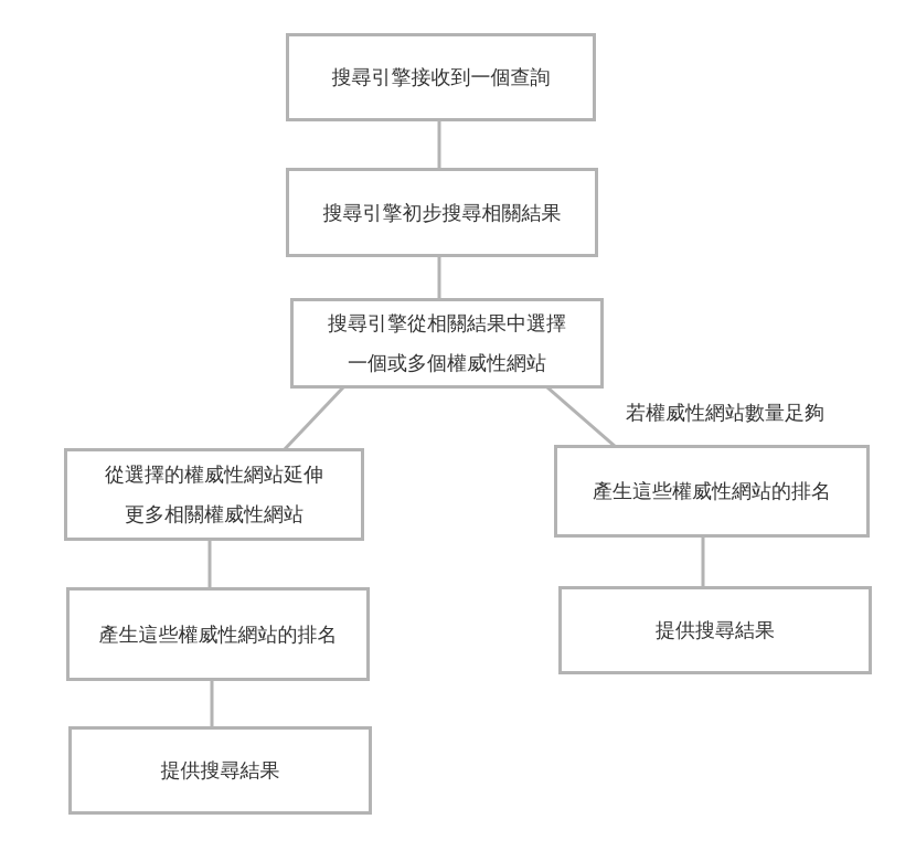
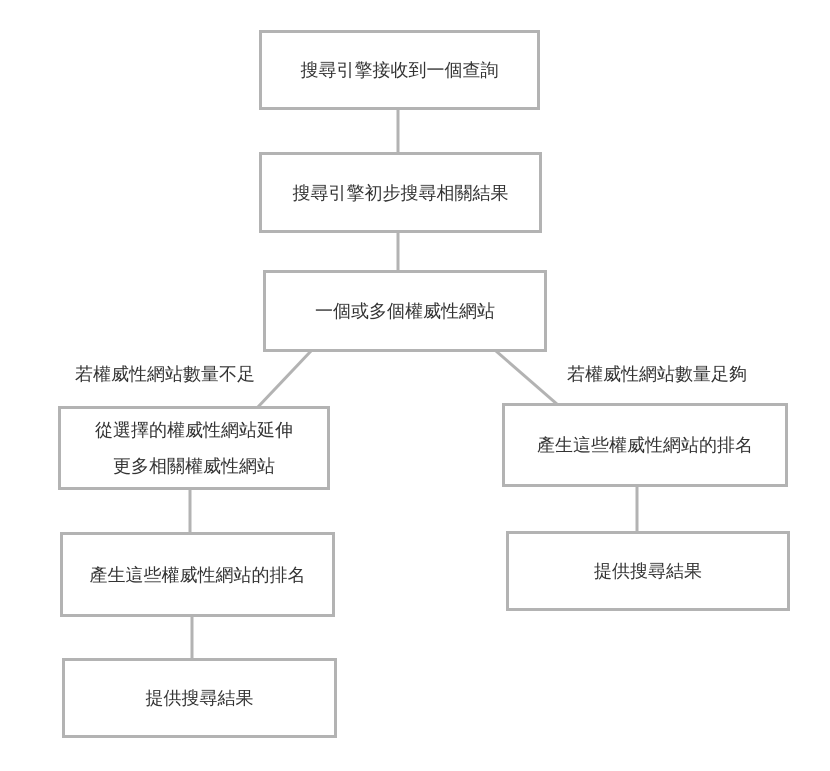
  搜尋引擎接收到一個查詢
  搜尋引擎初步搜尋相關結果
- 搜尋引擎從相關結果中選擇
  一個或多個權威性網站
  從選擇的權威性網站延伸
  更多相關權威性網站
  產生這些權威性網站的排名
  產生這些權威性網站的排名
  提供搜尋結果
  提供搜尋結果
+ 若權威性網站數量不足
  若權威性網站數量足夠
